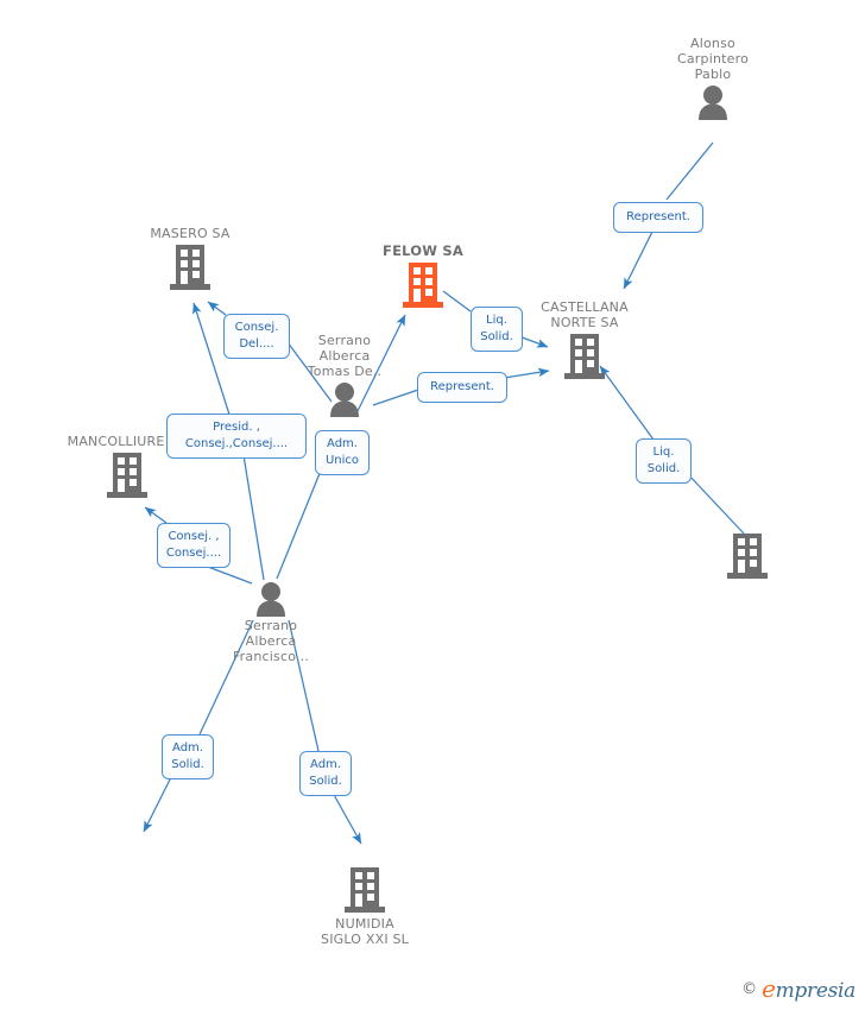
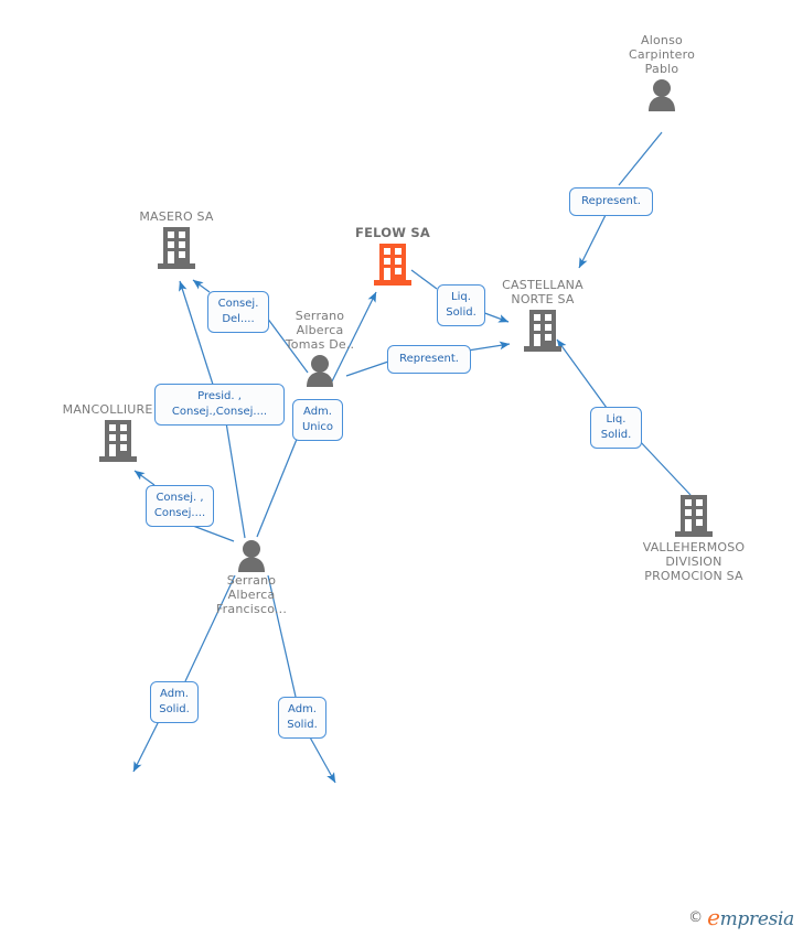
  Alonso
  Carpintero
  Pablo
  MASERO SA
  FELOW SA
  CASTELLANA
  NORTE SA
  Serrano
  Alberca
  Tomas De..
  MANCOLLIURE
+ VALLEHERMOSO
+ DIVISION
+ PROMOCION SA
  Serrano
  Alberca
  Francisco...
- NUMIDIA
- SIGLO XXI SL
  Represent.
  Liq.
  Solid.
  Represent.
  Liq.
  Solid.
  Consej.
  Del....
  Presid. ,
  Consej.,Consej....
  Consej. ,
  Consej....
  Adm.
  Unico
  Adm.
  Solid.
  Adm.
  Solid.
  ©
  empresia
